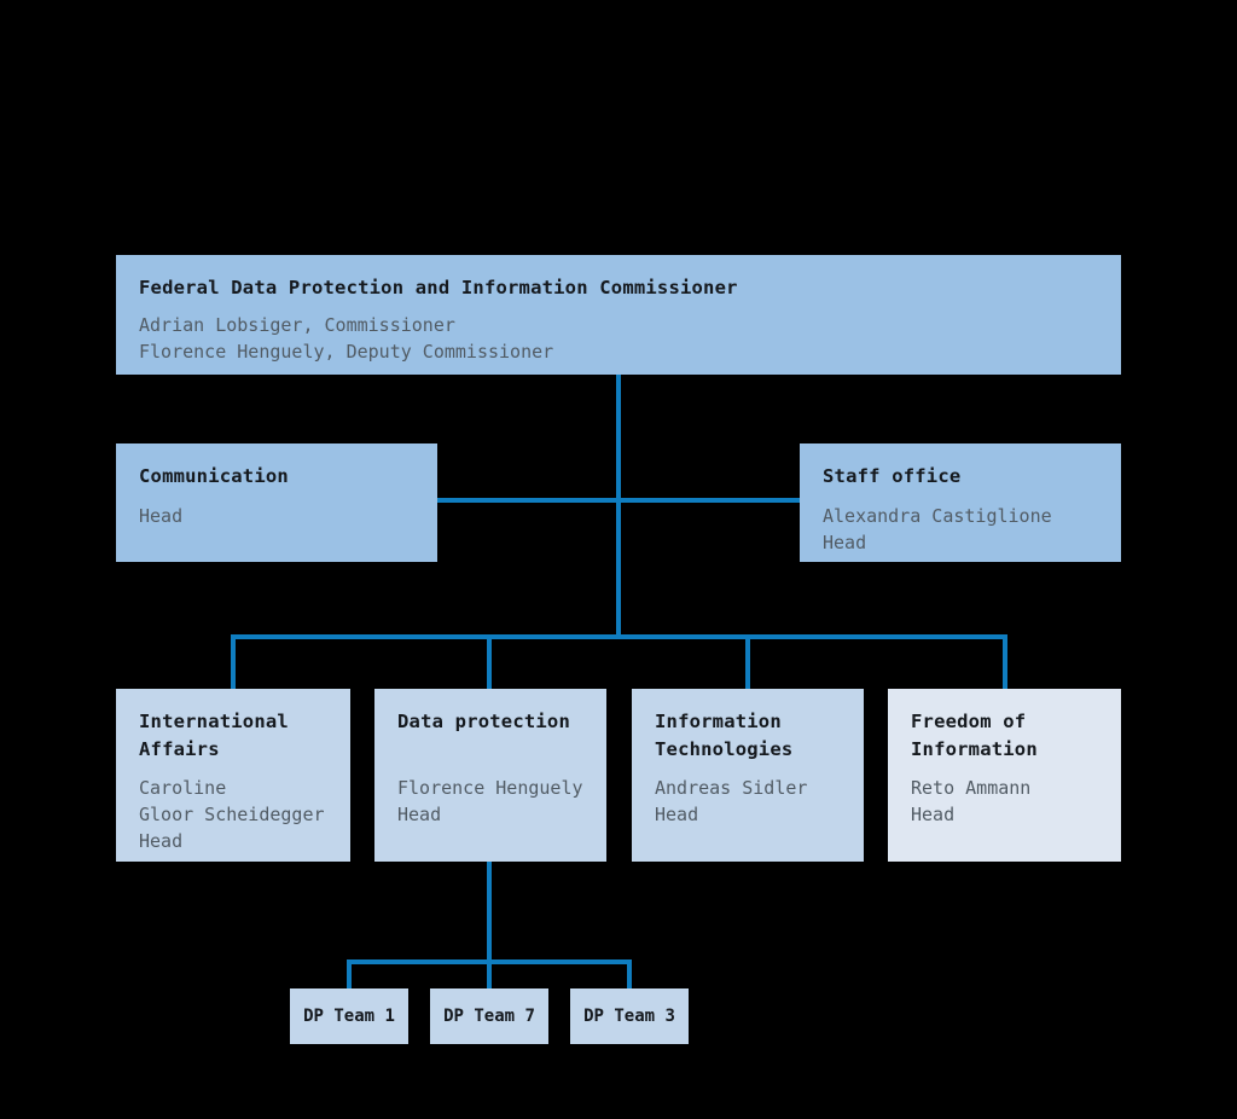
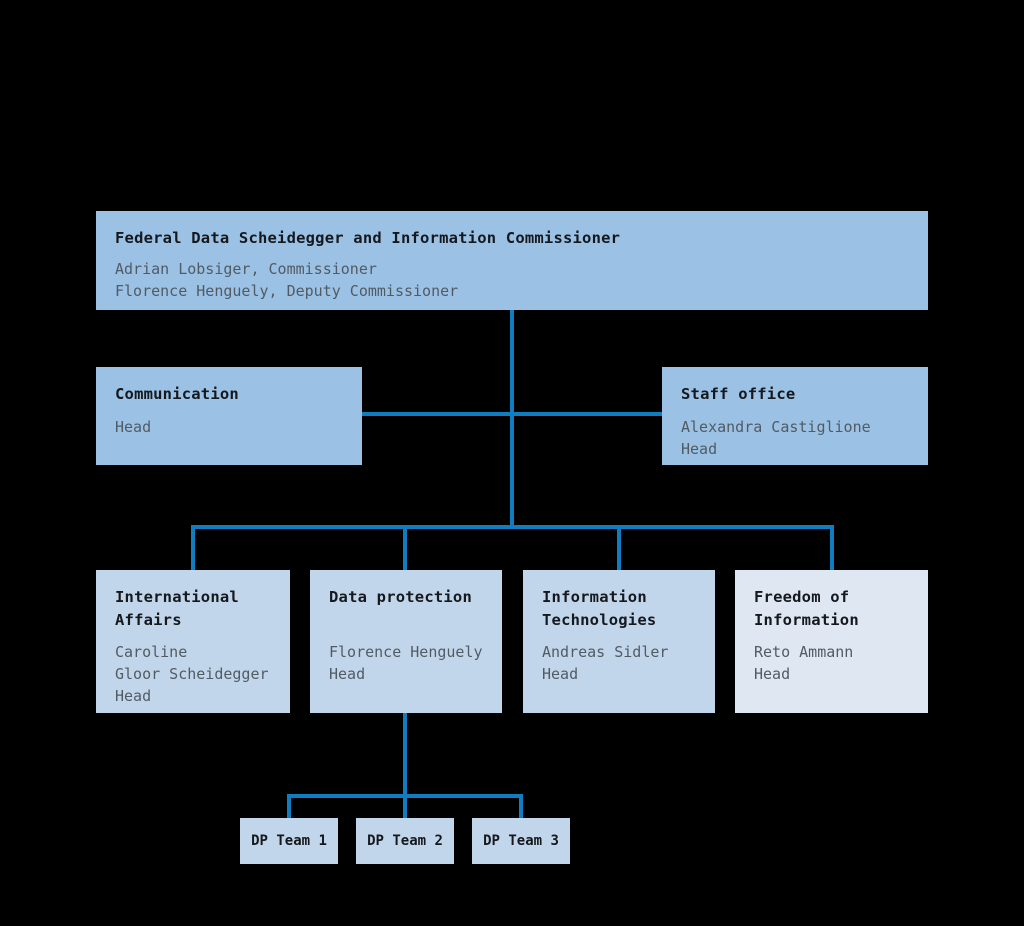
- Federal Data Protection and Information Commissioner
+ Federal Data Scheidegger and Information Commissioner
  Adrian Lobsiger, Commissioner
  Florence Henguely, Deputy Commissioner
  Communication
  Head
  Staff office
  Alexandra Castiglione
  Head
  International Affairs
  Caroline
  Gloor Scheidegger
  Head
  Data protection
  Florence Henguely
  Head
  Information Technologies
  Andreas Sidler
  Head
  Freedom of Information
  Reto Ammann
  Head
  DP Team 1
- DP Team 7
+ DP Team 2
  DP Team 3
